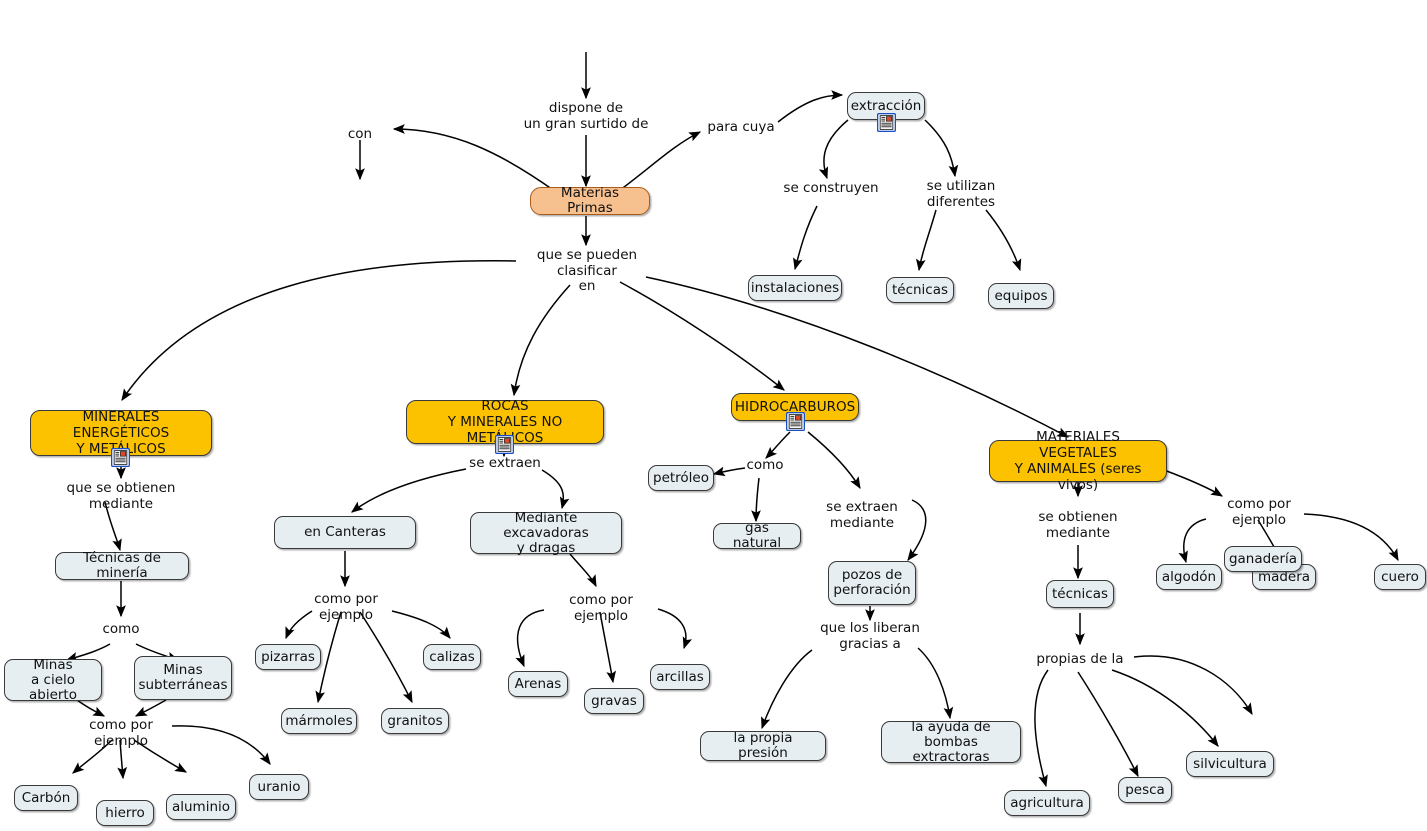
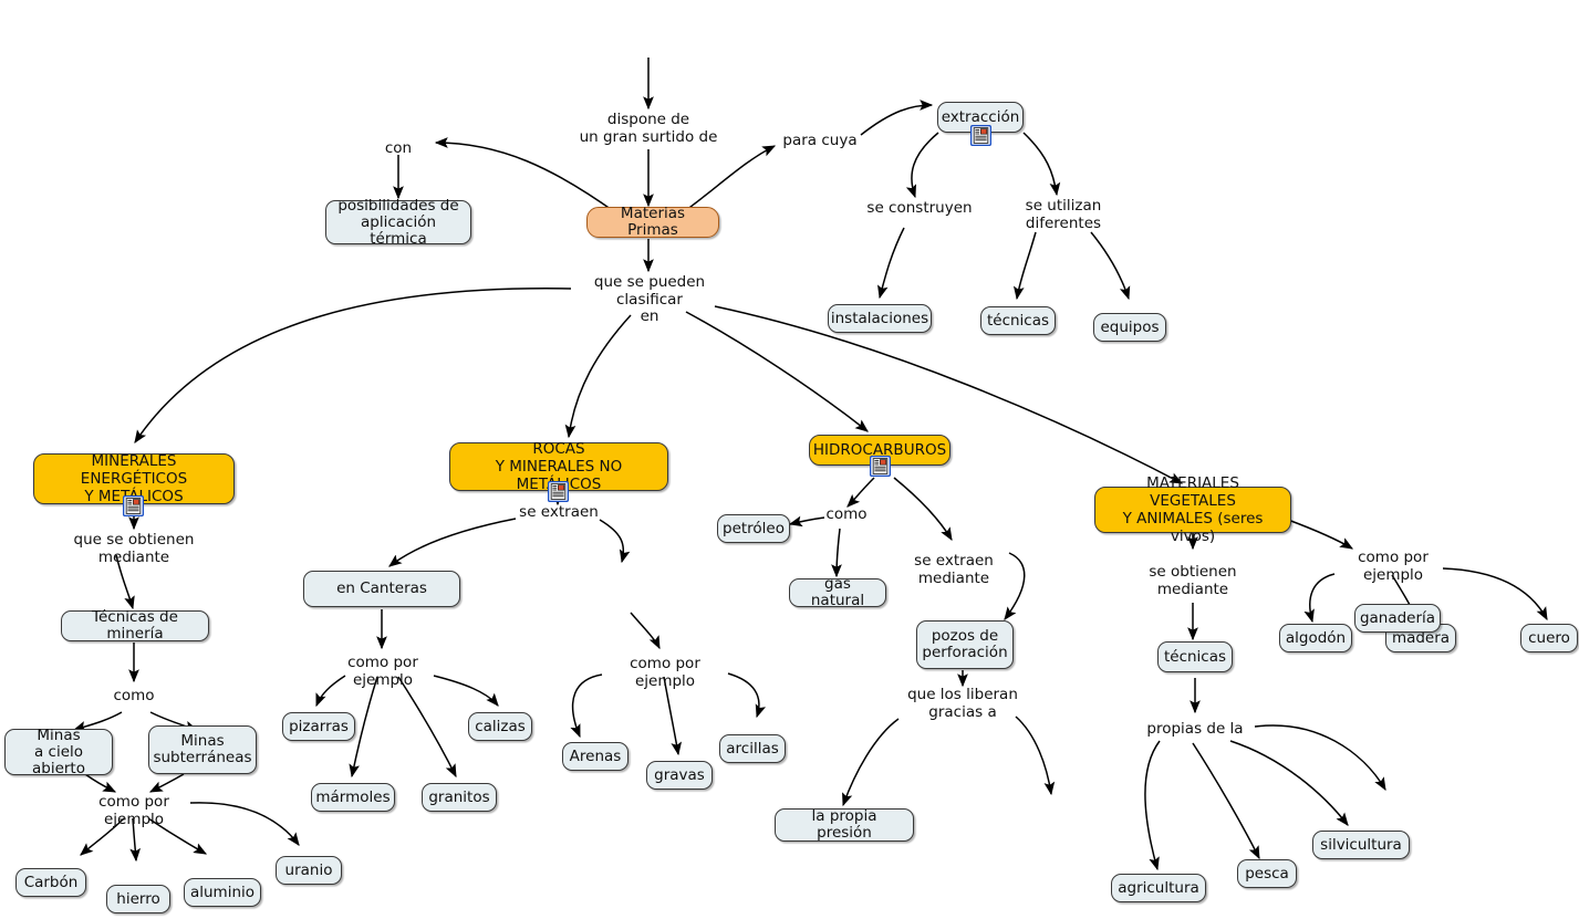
  Materias Primas
+ posibilidades de
+ aplicación térmica
  extracción
  instalaciones
  técnicas
  equipos
  MINERALES ENERGÉTICOS
  Y MEICOS
  ROCAS
  Y MINERALES NO METCOS
  HIDROCARBUROS
  MATERIALES VEGETALES
  Y ANIMALES (seres vivos)
  Técnicas de minería
  Minas
  a cielo abierto
  Minas
  subterráneas
  Carbón
  hierro
  aluminio
  uranio
  en Canteras
- Mediante excavadoras
- y dragas
  pizarras
  mármoles
  granitos
  calizas
  Arenas
  gravas
  arcillas
  petróleo
  gas natural
  pozos de
  perforación
  la propia presión
- la ayuda de
- bombas extractoras
  técnicas
  algodón
  madera
  cuero
  agricultura
  pesca
  silvicultura
  ganadería
  dispone de
  un gran surtido de
  con
  para cuya
  se construyen
  se utilizan
  diferentes
  que se pueden clasificar
  en
  que se obtienen mediante
  como
  como por ejemplo
  se extraen
  como por ejemplo
  como por ejemplo
  como
  se extraen
  mediante
  que los liberan
  gracias a
  se obtienen
  mediante
  como por ejemplo
  propias de la
